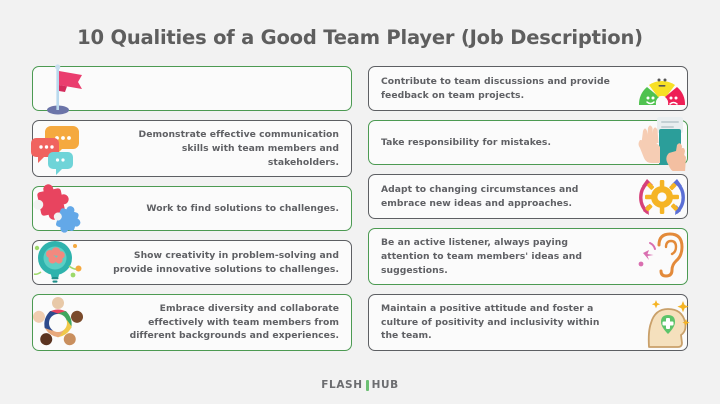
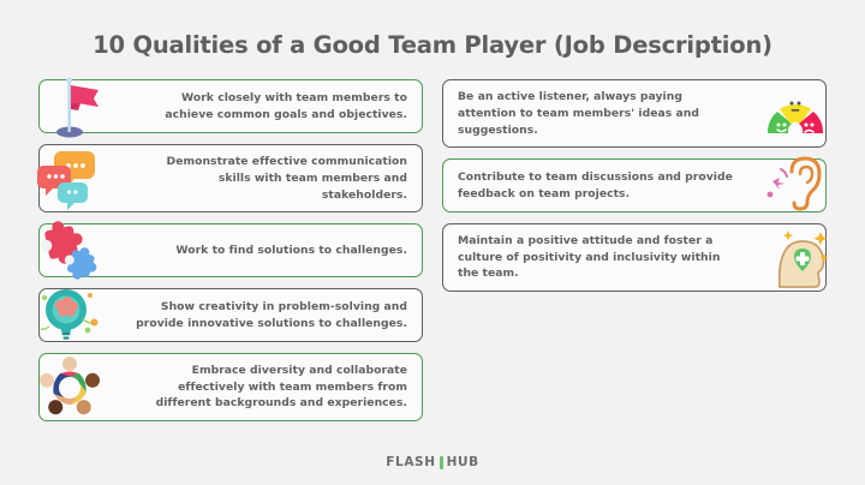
  10 Qualities of a Good Team Player (Job Description)
+ Work closely with team members to achieve common goals and objectives.
  Demonstrate effective communication skills with team members and stakeholders.
  Work to find solutions to challenges.
  Show creativity in problem-solving and provide innovative solutions to challenges.
  Embrace diversity and collaborate effectively with team members from different backgrounds and experiences.
- Contribute to team discussions and provide feedback on team projects.
+ Be an active listener, always paying attention to team members' ideas and suggestions.
- Take responsibility for mistakes.
- Adapt to changing circumstances and embrace new ideas and approaches.
- Be an active listener, always paying attention to team members' ideas and suggestions.
+ Contribute to team discussions and provide feedback on team projects.
  Maintain a positive attitude and foster a culture of positivity and inclusivity within the team.
  FLASH
  HUB
